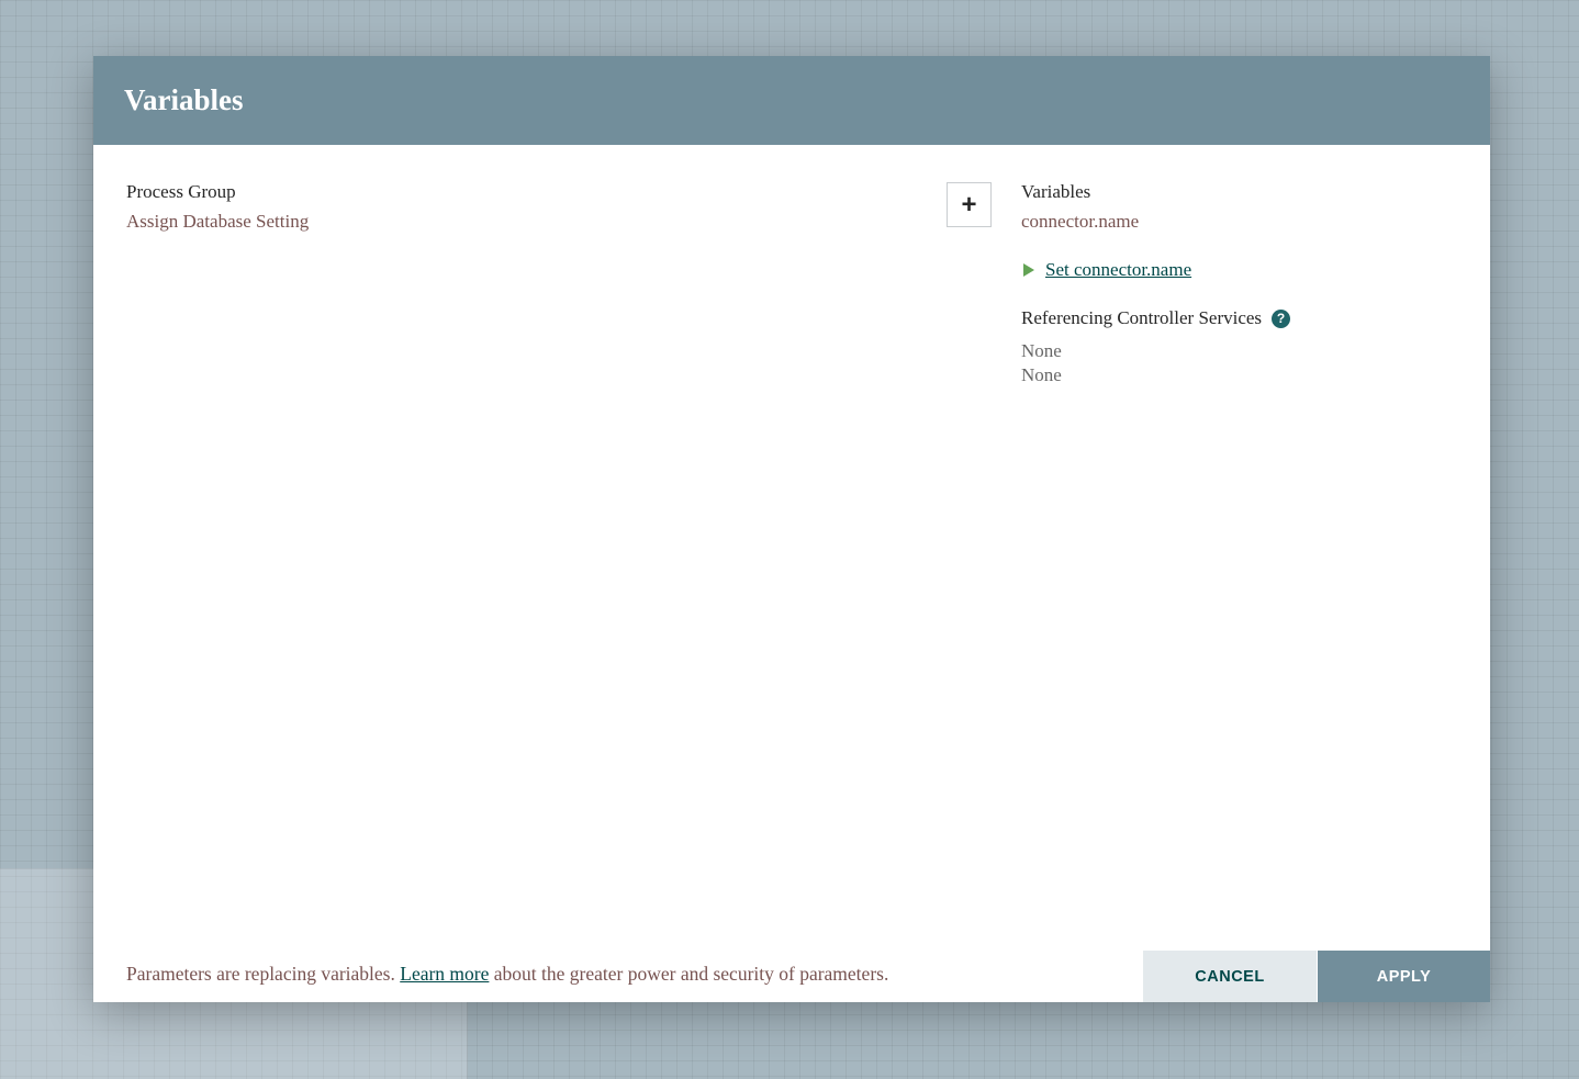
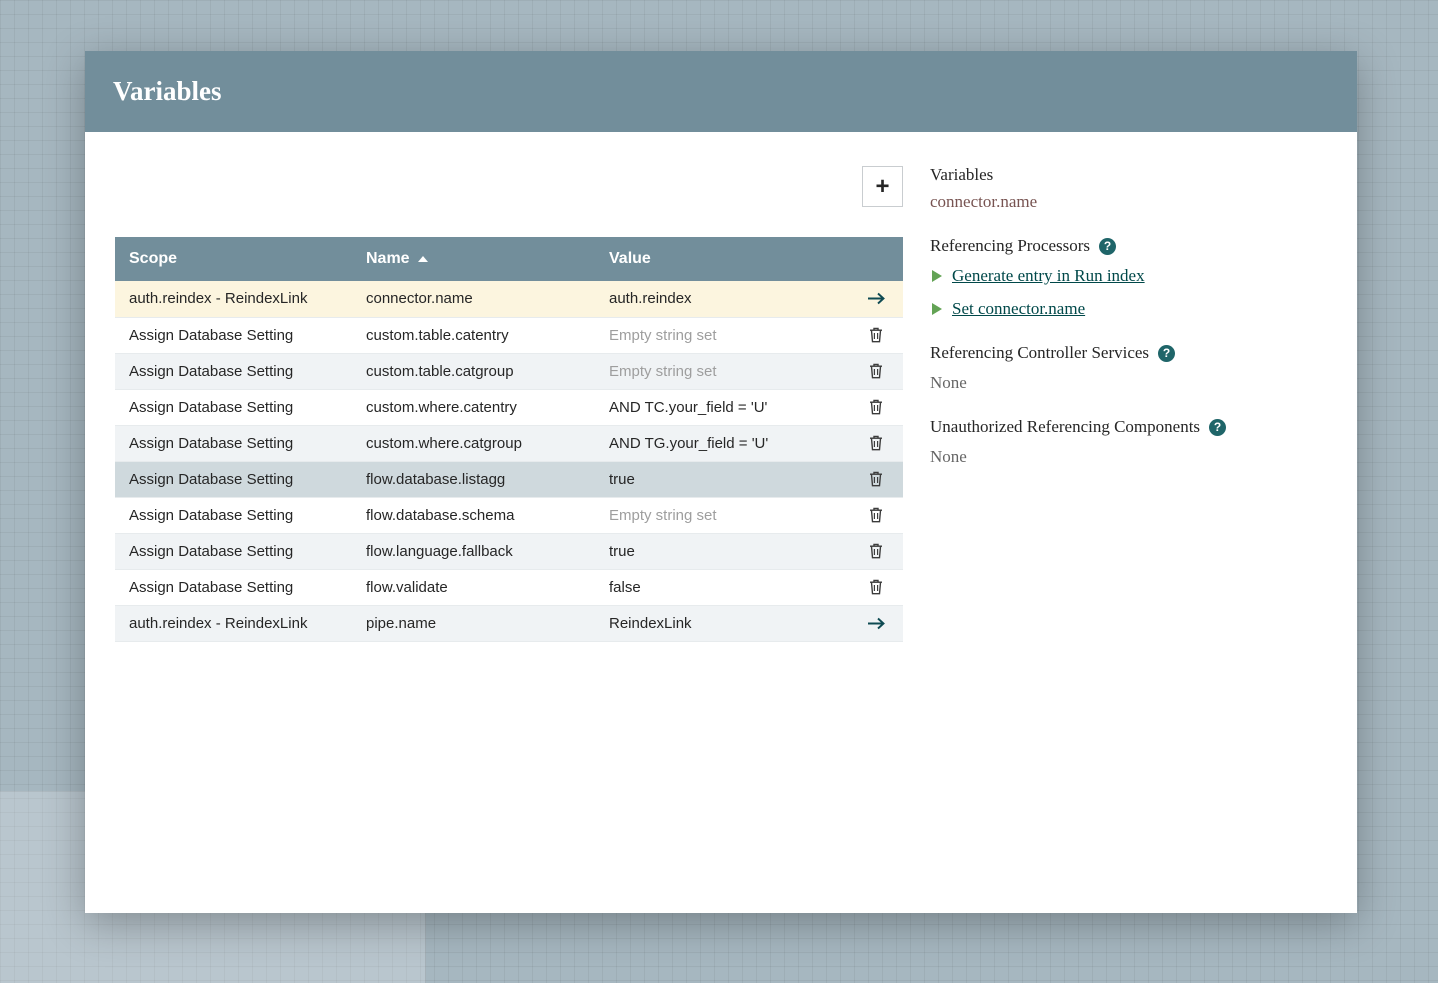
  Variables
- Process Group
- Assign Database Setting
  +
+ Scope	Name	Value
+ auth.reindex - ReindexLink	connector.name	auth.reindex
+ Assign Database Setting	custom.table.catentry	Empty string set
+ Assign Database Setting	custom.table.catgroup	Empty string set
+ Assign Database Setting	custom.where.catentry	AND TC.your_field = 'U'
+ Assign Database Setting	custom.where.catgroup	AND TG.your_field = 'U'
+ Assign Database Setting	flow.database.listagg	true
+ Assign Database Setting	flow.database.schema	Empty string set
+ Assign Database Setting	flow.language.fallback	true
+ Assign Database Setting	flow.validate	false
+ auth.reindex - ReindexLink	pipe.name	ReindexLink
  Variables
  connector.name
+ Referencing Processors
+ Generate entry in Run index
  Set connector.name
  Referencing Controller Services
  None
+ Unauthorized Referencing Components
  None
- Parameters are replacing variables. Learn more about the greater power and security of parameters.
- CANCEL
- APPLY
